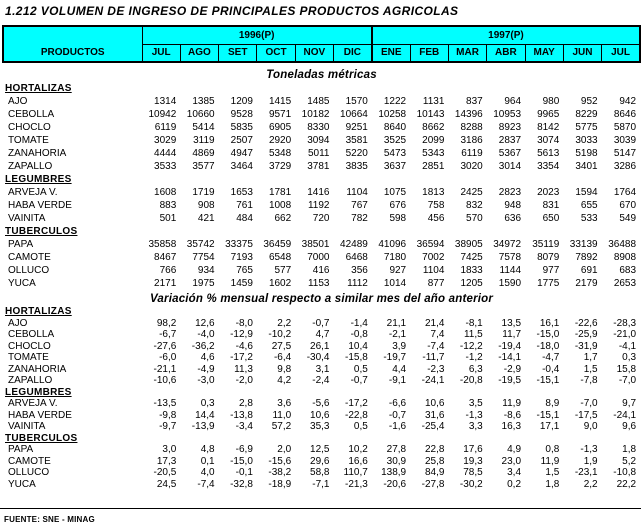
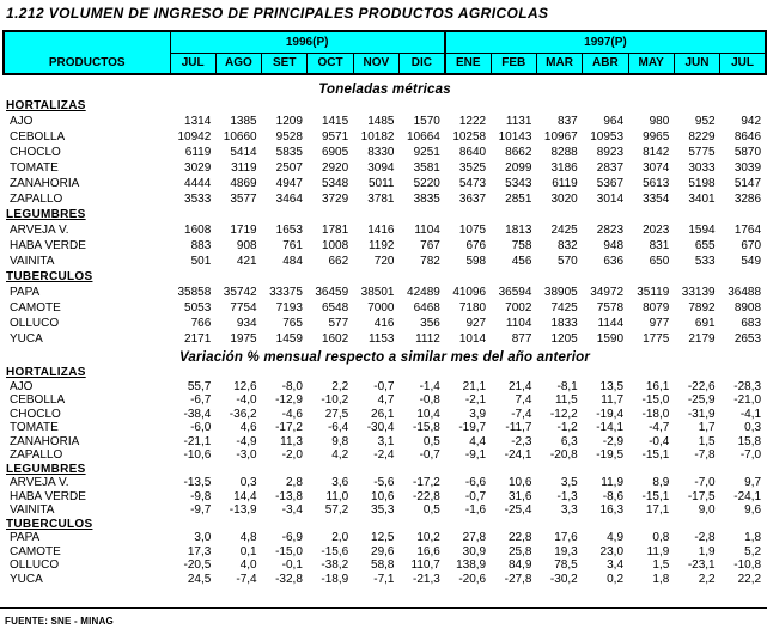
  1.212 VOLUMEN DE INGRESO DE PRINCIPALES PRODUCTOS AGRICOLAS
  PRODUCTOS	1996(P)	1997(P)
  JUL	AGO	SET	OCT	NOV	DIC	ENE	FEB	MAR	ABR	MAY	JUN	JUL
  Toneladas métricas
  HORTALIZAS
  AJO	1314	1385	1209	1415	1485	1570	1222	1131	837	964	980	952	942
- CEBOLLA	10942	10660	9528	9571	10182	10664	10258	10143	14396	10953	9965	8229	8646
+ CEBOLLA	10942	10660	9528	9571	10182	10664	10258	10143	10967	10953	9965	8229	8646
  CHOCLO	6119	5414	5835	6905	8330	9251	8640	8662	8288	8923	8142	5775	5870
  TOMATE	3029	3119	2507	2920	3094	3581	3525	2099	3186	2837	3074	3033	3039
  ZANAHORIA	4444	4869	4947	5348	5011	5220	5473	5343	6119	5367	5613	5198	5147
  ZAPALLO	3533	3577	3464	3729	3781	3835	3637	2851	3020	3014	3354	3401	3286
  LEGUMBRES
  ARVEJA V.	1608	1719	1653	1781	1416	1104	1075	1813	2425	2823	2023	1594	1764
  HABA VERDE	883	908	761	1008	1192	767	676	758	832	948	831	655	670
  VAINITA	501	421	484	662	720	782	598	456	570	636	650	533	549
  TUBERCULOS
  PAPA	35858	35742	33375	36459	38501	42489	41096	36594	38905	34972	35119	33139	36488
- CAMOTE	8467	7754	7193	6548	7000	6468	7180	7002	7425	7578	8079	7892	8908
+ CAMOTE	5053	7754	7193	6548	7000	6468	7180	7002	7425	7578	8079	7892	8908
  OLLUCO	766	934	765	577	416	356	927	1104	1833	1144	977	691	683
  YUCA	2171	1975	1459	1602	1153	1112	1014	877	1205	1590	1775	2179	2653
  Variación % mensual respecto a similar mes del año anterior
  HORTALIZAS
- AJO	98,2	12,6	-8,0	2,2	-0,7	-1,4	21,1	21,4	-8,1	13,5	16,1	-22,6	-28,3
+ AJO	55,7	12,6	-8,0	2,2	-0,7	-1,4	21,1	21,4	-8,1	13,5	16,1	-22,6	-28,3
  CEBOLLA	-6,7	-4,0	-12,9	-10,2	4,7	-0,8	-2,1	7,4	11,5	11,7	-15,0	-25,9	-21,0
- CHOCLO	-27,6	-36,2	-4,6	27,5	26,1	10,4	3,9	-7,4	-12,2	-19,4	-18,0	-31,9	-4,1
+ CHOCLO	-38,4	-36,2	-4,6	27,5	26,1	10,4	3,9	-7,4	-12,2	-19,4	-18,0	-31,9	-4,1
  TOMATE	-6,0	4,6	-17,2	-6,4	-30,4	-15,8	-19,7	-11,7	-1,2	-14,1	-4,7	1,7	0,3
  ZANAHORIA	-21,1	-4,9	11,3	9,8	3,1	0,5	4,4	-2,3	6,3	-2,9	-0,4	1,5	15,8
  ZAPALLO	-10,6	-3,0	-2,0	4,2	-2,4	-0,7	-9,1	-24,1	-20,8	-19,5	-15,1	-7,8	-7,0
  LEGUMBRES
  ARVEJA V.	-13,5	0,3	2,8	3,6	-5,6	-17,2	-6,6	10,6	3,5	11,9	8,9	-7,0	9,7
  HABA VERDE	-9,8	14,4	-13,8	11,0	10,6	-22,8	-0,7	31,6	-1,3	-8,6	-15,1	-17,5	-24,1
  VAINITA	-9,7	-13,9	-3,4	57,2	35,3	0,5	-1,6	-25,4	3,3	16,3	17,1	9,0	9,6
  TUBERCULOS
- PAPA	3,0	4,8	-6,9	2,0	12,5	10,2	27,8	22,8	17,6	4,9	0,8	-1,3	1,8
+ PAPA	3,0	4,8	-6,9	2,0	12,5	10,2	27,8	22,8	17,6	4,9	0,8	-2,8	1,8
  CAMOTE	17,3	0,1	-15,0	-15,6	29,6	16,6	30,9	25,8	19,3	23,0	11,9	1,9	5,2
  OLLUCO	-20,5	4,0	-0,1	-38,2	58,8	110,7	138,9	84,9	78,5	3,4	1,5	-23,1	-10,8
  YUCA	24,5	-7,4	-32,8	-18,9	-7,1	-21,3	-20,6	-27,8	-30,2	0,2	1,8	2,2	22,2
  FUENTE: SNE - MINAG
